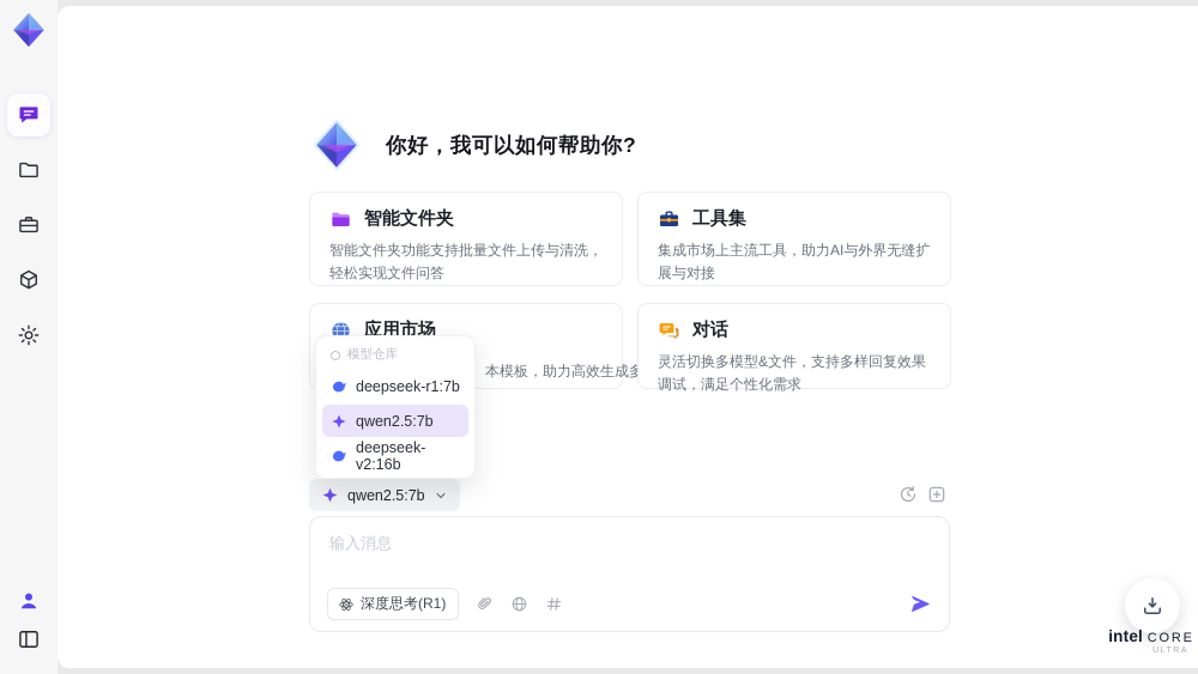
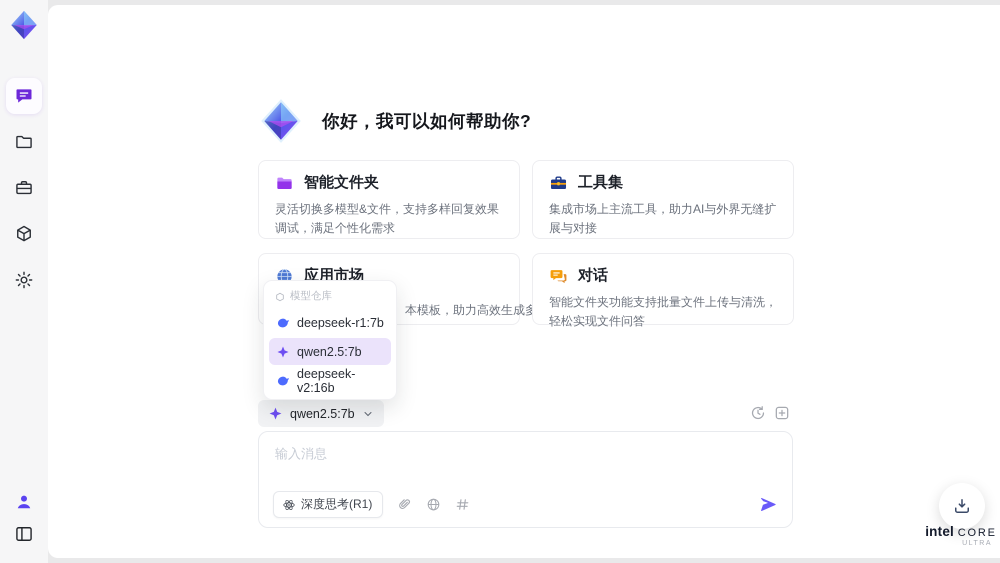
  你好，我可以如何帮助你?
  智能文件夹
- 智能文件夹功能支持批量文件上传与清洗，轻松实现文件问答
+ 灵活切换多模型&文件，支持多样回复效果调试，满足个性化需求
  工具集
  集成市场上主流工具，助力AI与外界无缝扩展与对接
  应用市场
  本模板，助力高效生成多
  对话
- 灵活切换多模型&文件，支持多样回复效果调试，满足个性化需求
+ 智能文件夹功能支持批量文件上传与清洗，轻松实现文件问答
  模型仓库
  deepseek-r1:7b
  qwen2.5:7b
  deepseek-v2:16b
  qwen2.5:7b
  输入消息
  深度思考(R1)
  intel CORE
